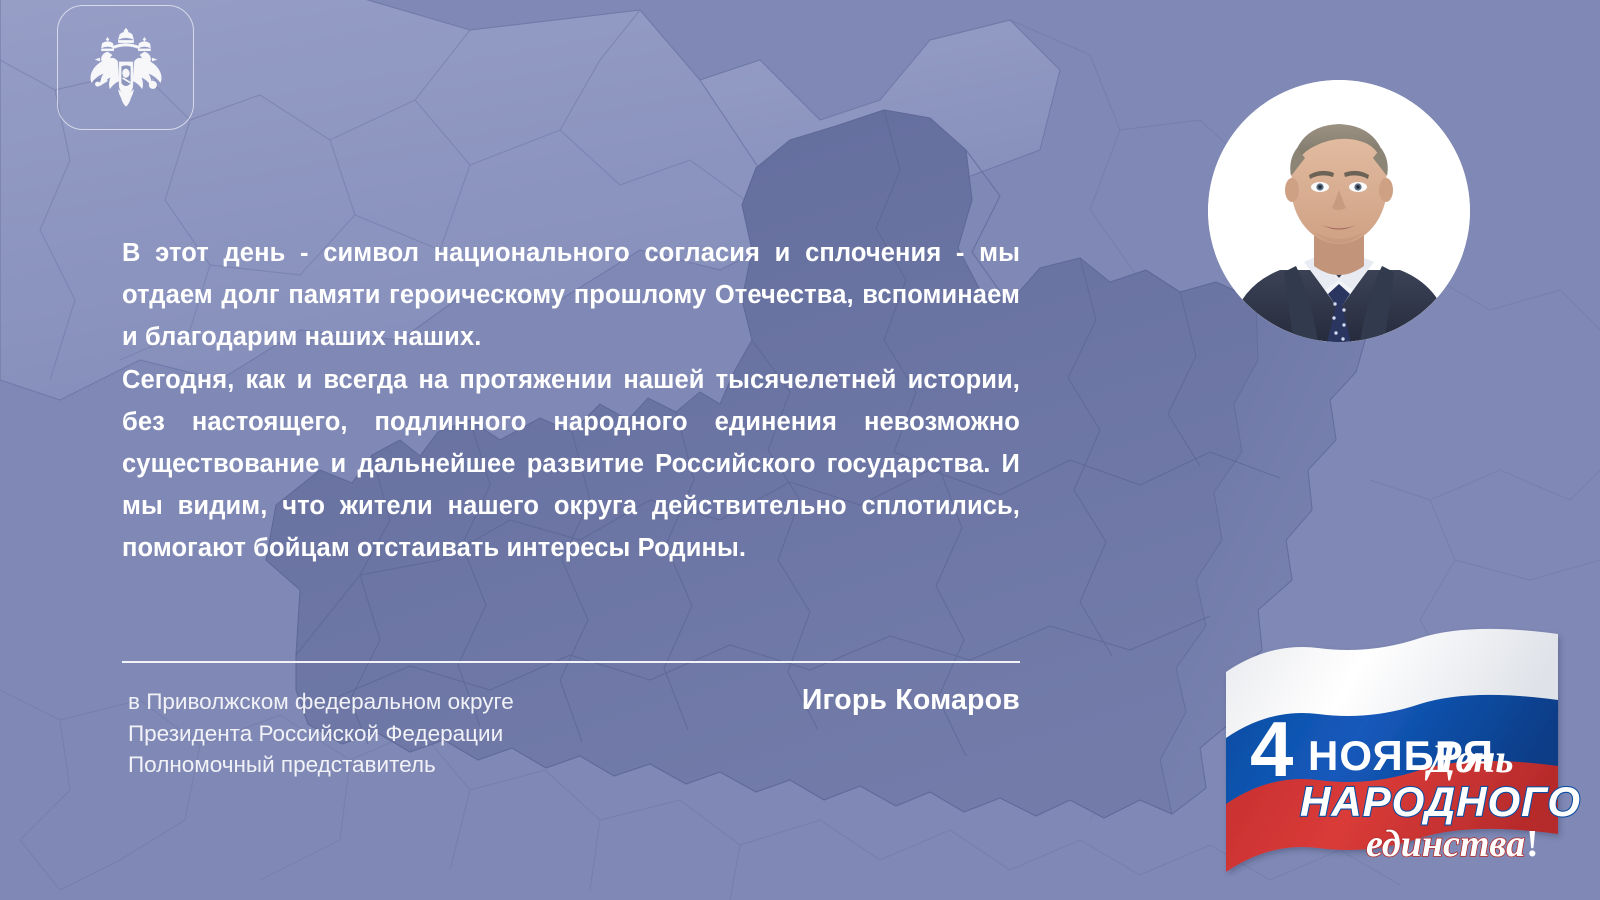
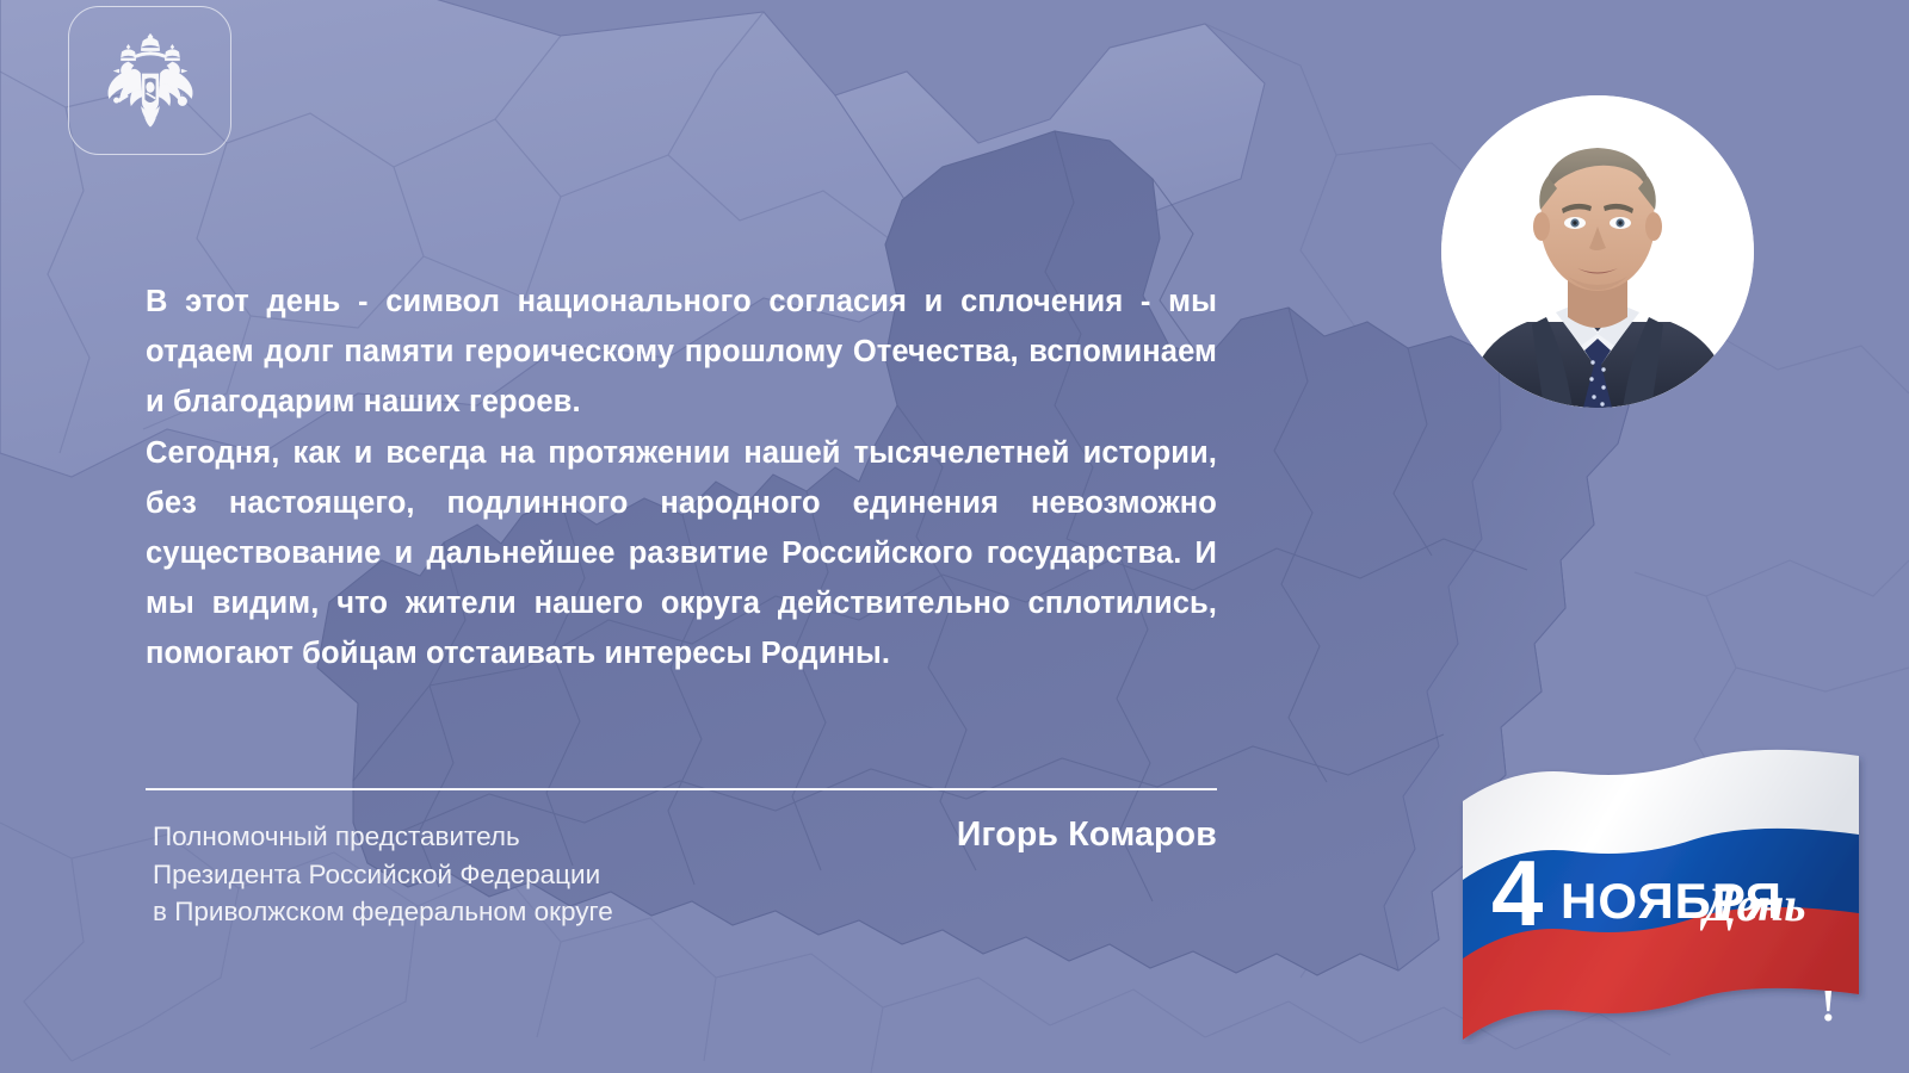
- В этот день - символ национального согласия и сплочения - мы отдаем долг памяти героическому прошлому Отечества, вспоминаем и благодарим наших наших.
+ В этот день - символ национального согласия и сплочения - мы отдаем долг памяти героическому прошлому Отечества, вспоминаем и благодарим наших героев.
  Сегодня, как и всегда на протяжении нашей тысячелетней истории, без настоящего, подлинного народного единения невозможно существование и дальнейшее развитие Российского государства. И мы видим, что жители нашего округа действительно сплотились, помогают бойцам отстаивать интересы Родины.
- в Приволжском федеральном округе
+ Полномочный представитель
  Президента Российской Федерации
- Полномочный представитель
+ в Приволжском федеральном округе
  Игорь Комаров
  4
  НОЯБРЯ
  День
- НАРОДНОГО
- единства
  !
